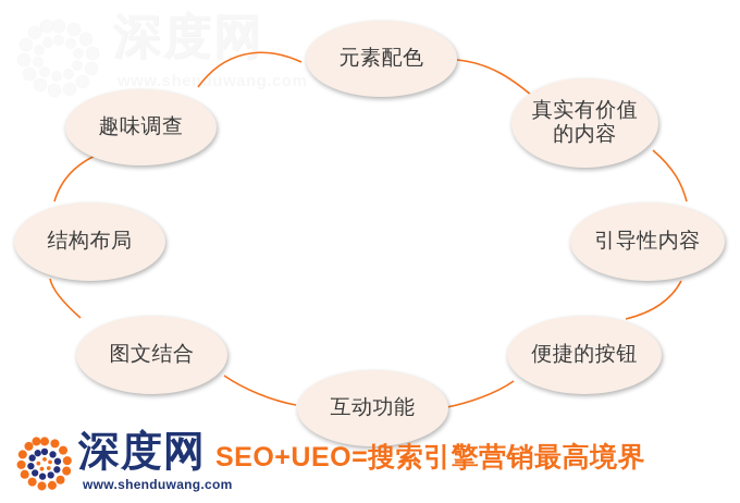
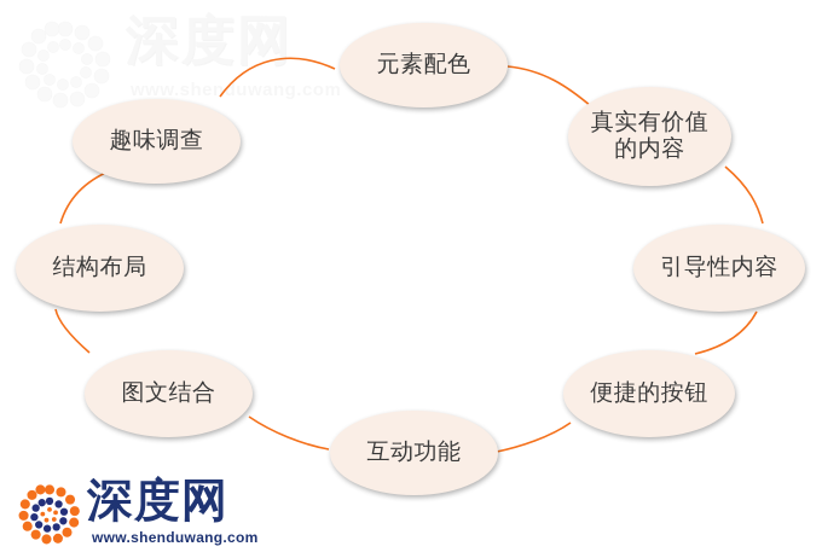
  深度网
  www.shenduwang.com
  元素配色
  真实有价值
  的内容
  引导性内容
  便捷的按钮
  互动功能
  图文结合
  结构布局
  趣味调查
  深度网
  www.shenduwang.com
- SEO+UEO=搜索引擎营销最高境界
